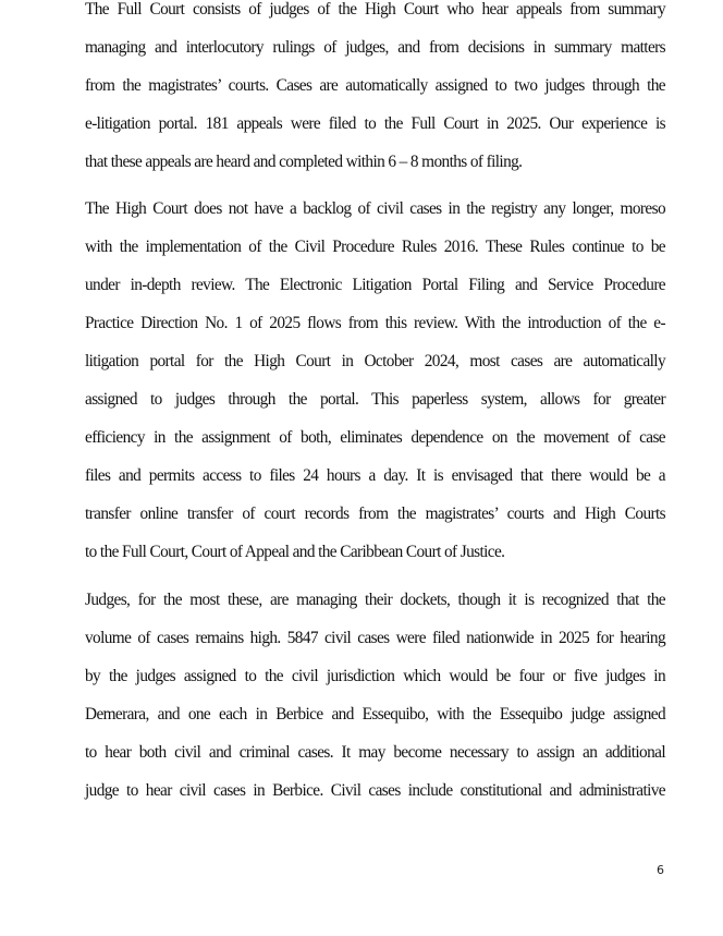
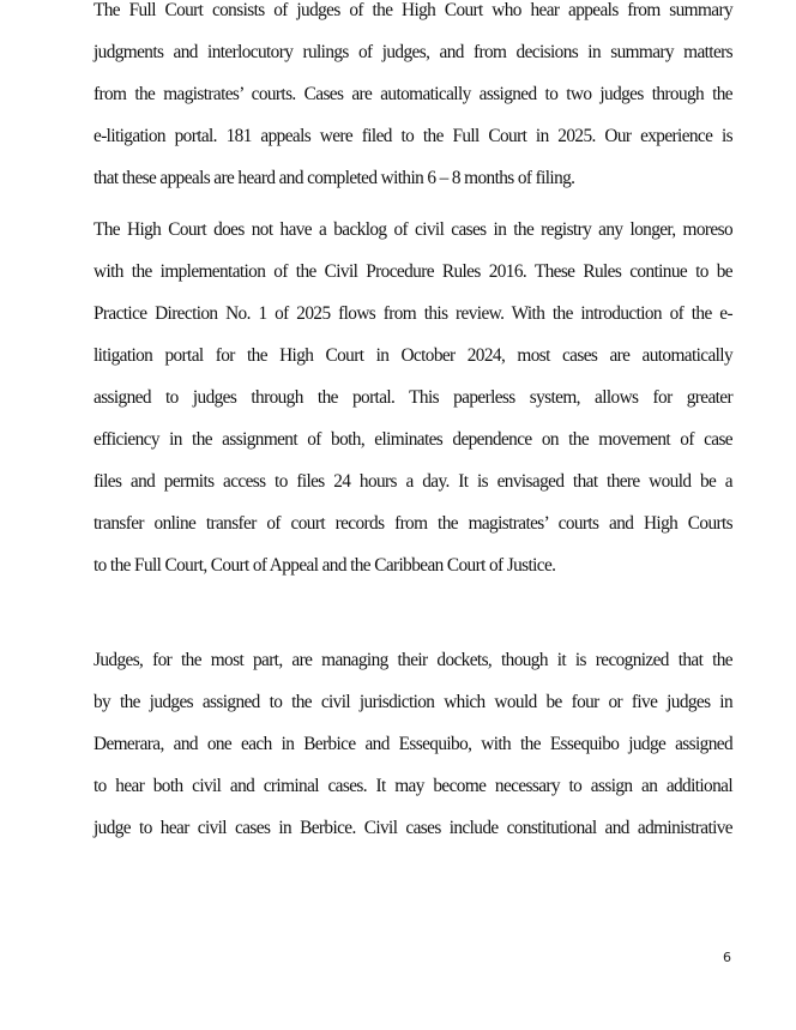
  The Full Court consists of judges of the High Court who hear appeals from summary
- managing and interlocutory rulings of judges, and from decisions in summary matters
+ judgments and interlocutory rulings of judges, and from decisions in summary matters
  from the magistrates’ courts. Cases are automatically assigned to two judges through the
  e-litigation portal. 181 appeals were filed to the Full Court in 2025. Our experience is
  that these appeals are heard and completed within 6 – 8 months of filing.
  The High Court does not have a backlog of civil cases in the registry any longer, moreso
  with the implementation of the Civil Procedure Rules 2016. These Rules continue to be
- under in-depth review. The Electronic Litigation Portal Filing and Service Procedure
  Practice Direction No. 1 of 2025 flows from this review. With the introduction of the e-
  litigation portal for the High Court in October 2024, most cases are automatically
  assigned to judges through the portal. This paperless system, allows for greater
  efficiency in the assignment of both, eliminates dependence on the movement of case
  files and permits access to files 24 hours a day. It is envisaged that there would be a
  transfer online transfer of court records from the magistrates’ courts and High Courts
  to the Full Court, Court of Appeal and the Caribbean Court of Justice.
- Judges, for the most these, are managing their dockets, though it is recognized that the
+ Judges, for the most part, are managing their dockets, though it is recognized that the
- volume of cases remains high. 5847 civil cases were filed nationwide in 2025 for hearing
  by the judges assigned to the civil jurisdiction which would be four or five judges in
  Demerara, and one each in Berbice and Essequibo, with the Essequibo judge assigned
  to hear both civil and criminal cases. It may become necessary to assign an additional
  judge to hear civil cases in Berbice. Civil cases include constitutional and administrative
  6
